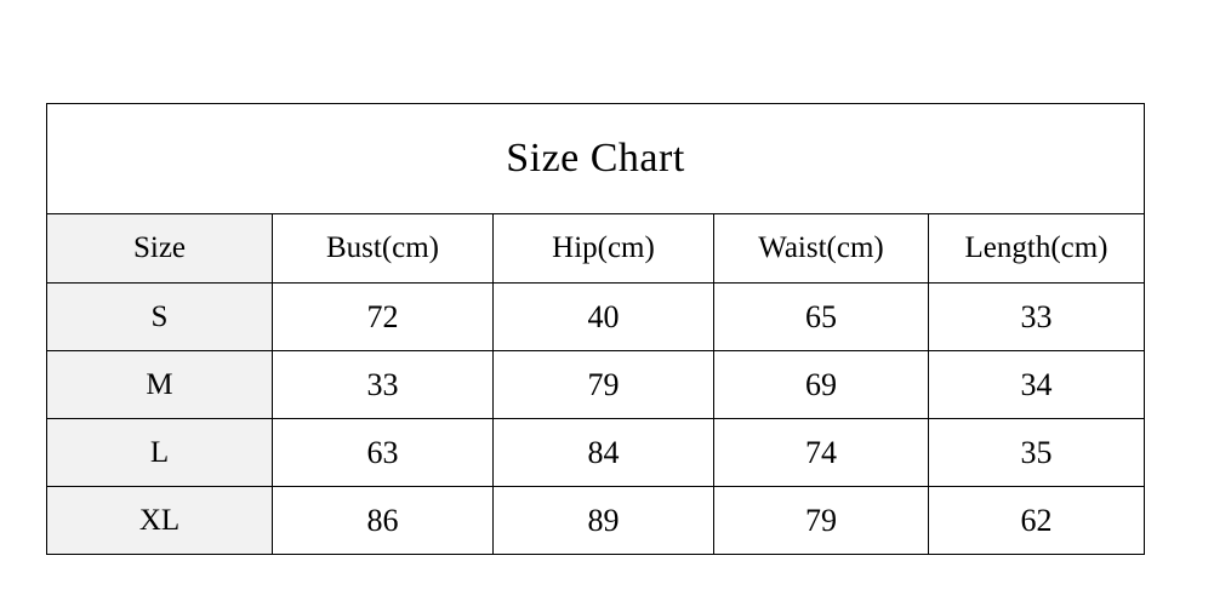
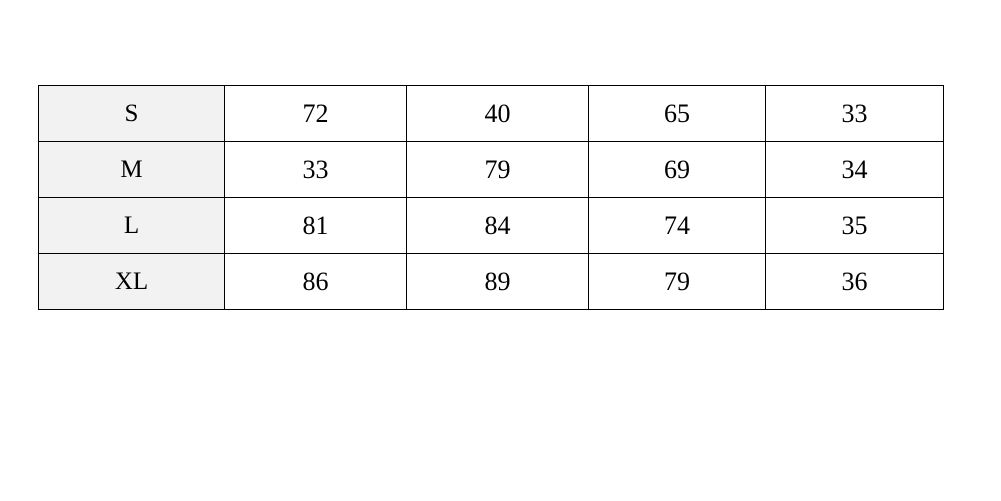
- Size Chart
- Size	Bust(cm)	Hip(cm)	Waist(cm)	Length(cm)
  S	72	40	65	33
  M	33	79	69	34
- L	63	84	74	35
+ L	81	84	74	35
- XL	86	89	79	62
+ XL	86	89	79	36
